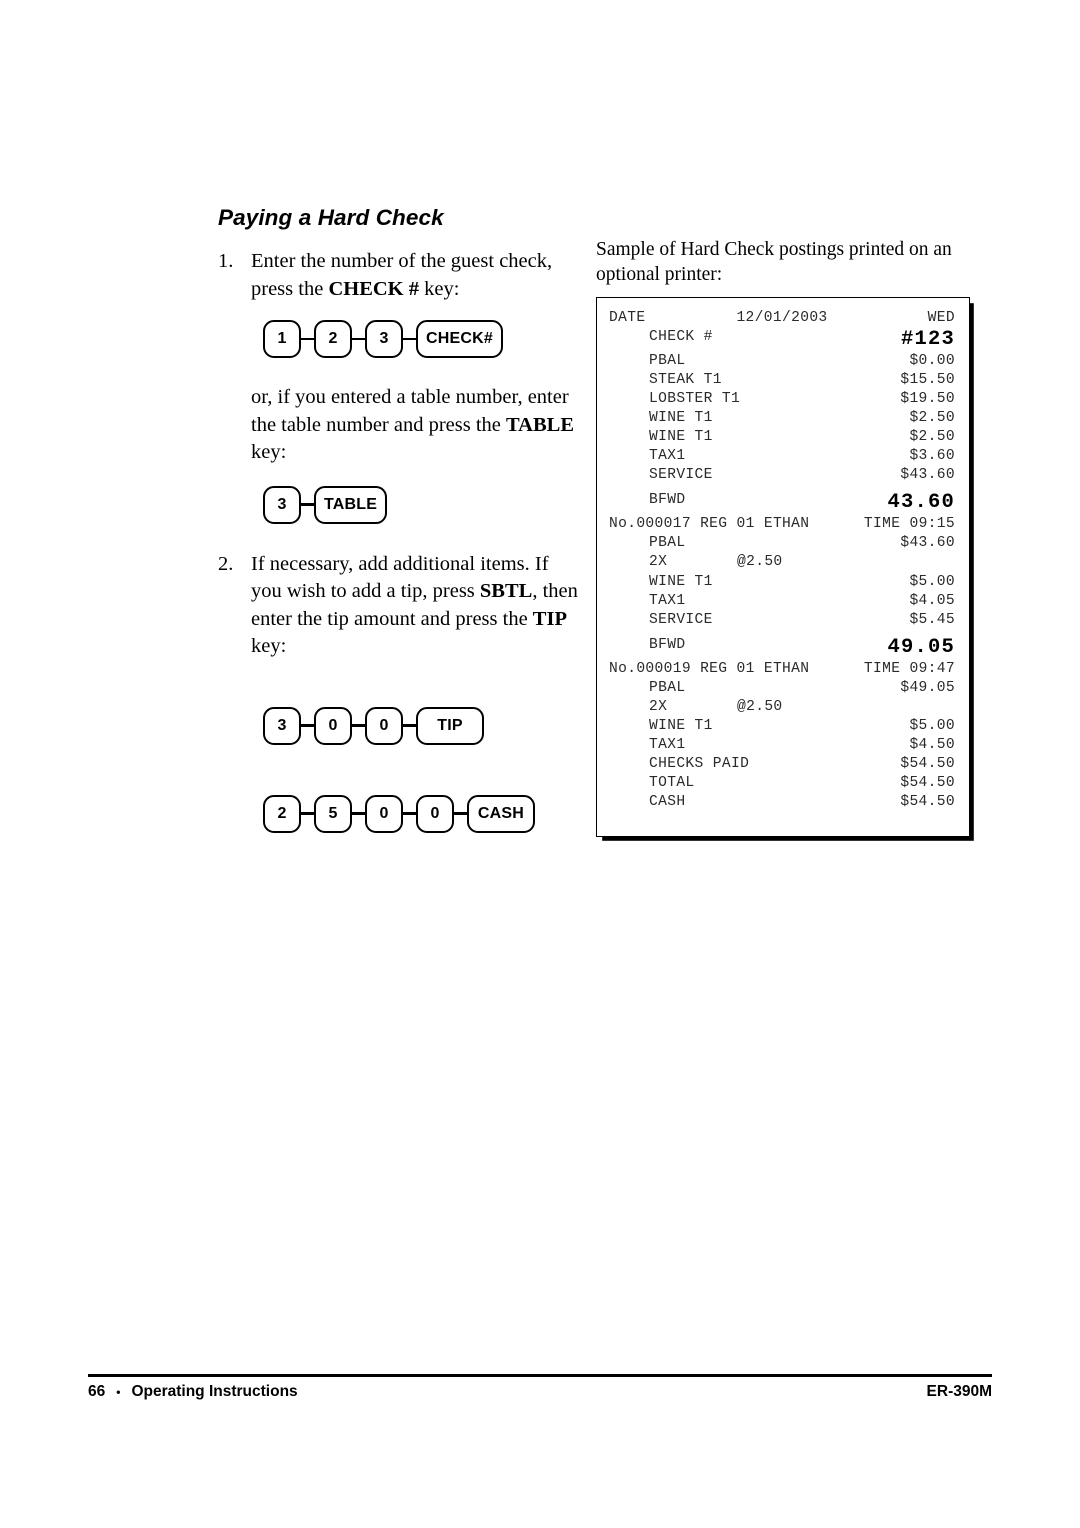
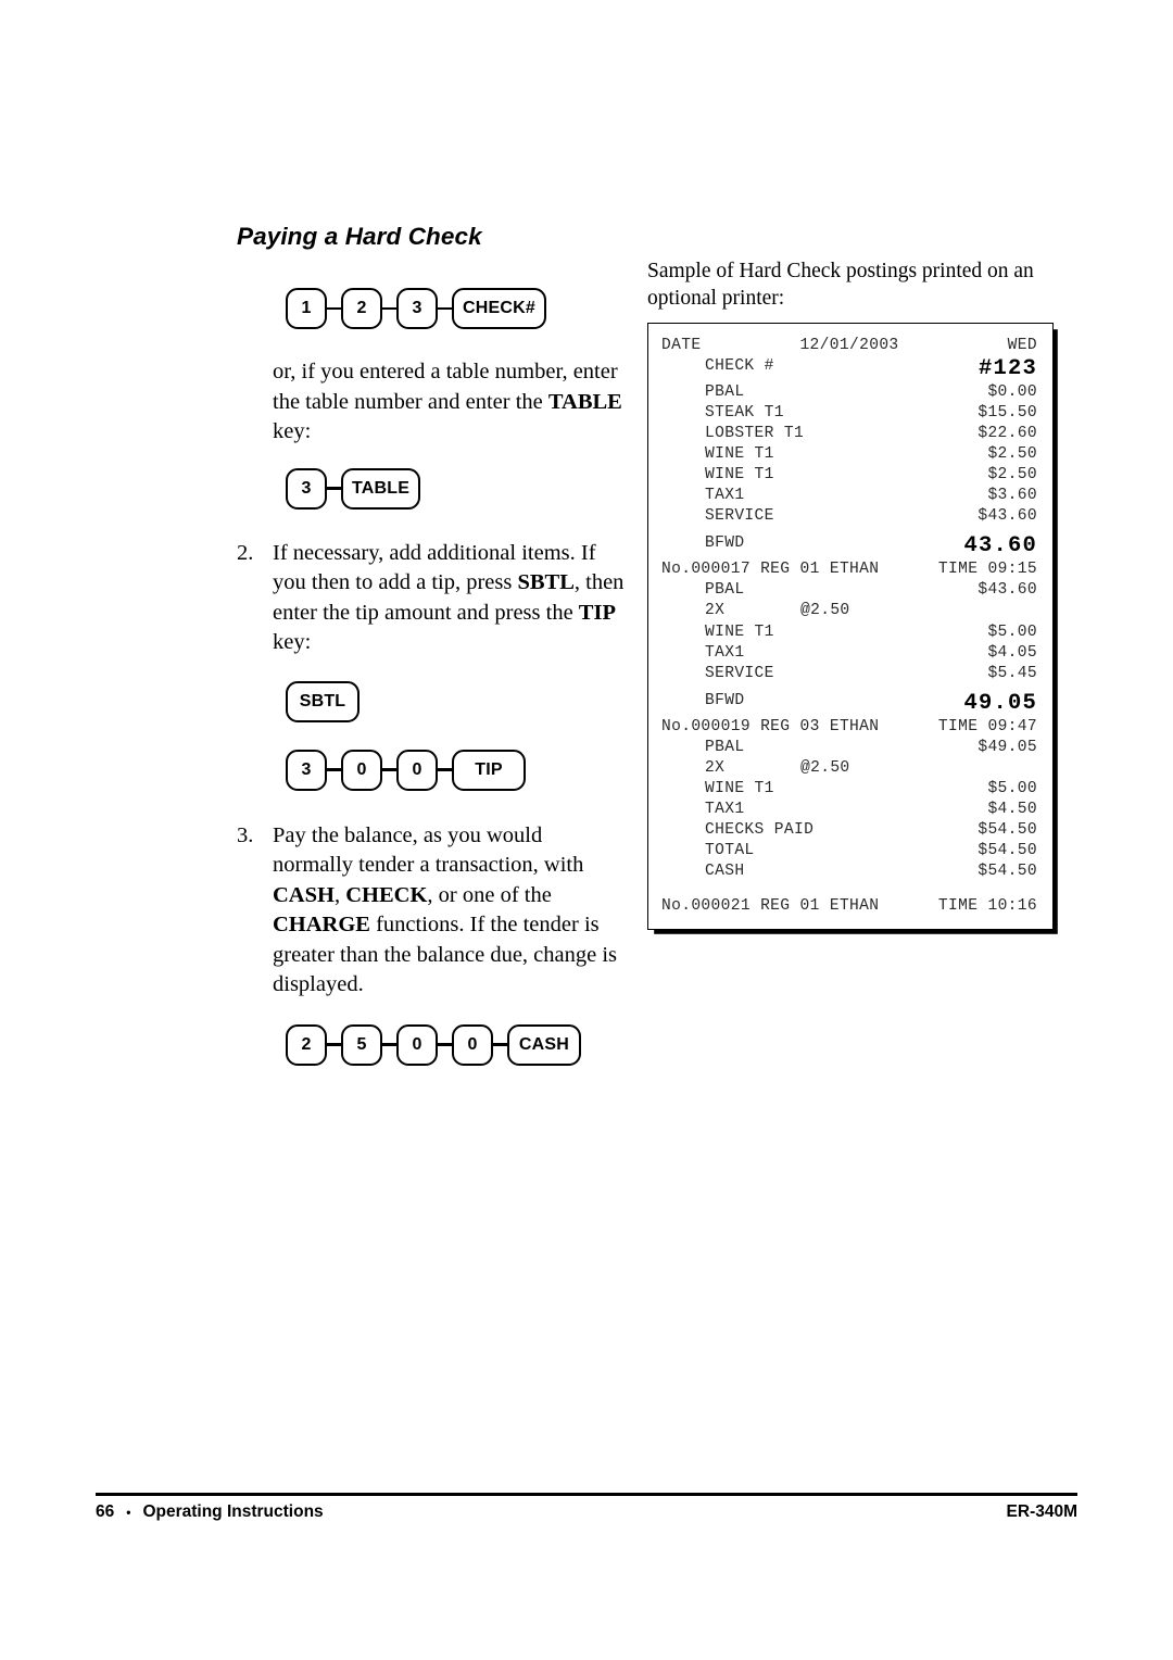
  Paying a Hard Check
- 1.
- Enter the number of the guest check, press the CHECK # key:
  1
  2
  3
  CHECK#
- or, if you entered a table number, enter the table number and press the TABLE key:
+ or, if you entered a table number, enter the table number and enter the TABLE key:
  3
  TABLE
  2.
- If necessary, add additional items. If you wish to add a tip, press SBTL, then enter the tip amount and press the TIP key:
+ If necessary, add additional items. If you then to add a tip, press SBTL, then enter the tip amount and press the TIP key:
+ SBTL
  3
  0
  0
  TIP
+ 3.
+ Pay the balance, as you would normally tender a transaction, with CASH, CHECK, or one of the CHARGE functions. If the tender is greater than the balance due, change is displayed.
  2
  5
  0
  0
  CASH
  Sample of Hard Check postings printed on an optional printer:
  DATE
  12/01/2003
  WED
  CHECK #
  #123
  PBAL
  $0.00
  STEAK T1
  $15.50
  LOBSTER T1
- $19.50
+ $22.60
  WINE T1
  $2.50
  WINE T1
  $2.50
  TAX1
  $3.60
  SERVICE
  $43.60
  BFWD
  43.60
  No.000017 REG 01 ETHAN
  TIME 09:15
  PBAL
  $43.60
  2X
  @2.50
  WINE T1
  $5.00
  TAX1
  $4.05
  SERVICE
  $5.45
  BFWD
  49.05
- No.000019 REG 01 ETHAN
+ No.000019 REG 03 ETHAN
  TIME 09:47
  PBAL
  $49.05
  2X
  @2.50
  WINE T1
  $5.00
  TAX1
  $4.50
  CHECKS PAID
  $54.50
  TOTAL
  $54.50
  CASH
  $54.50
+ No.000021 REG 01 ETHAN
+ TIME 10:16
  66
  •
  Operating Instructions
- ER-390M
+ ER-340M
